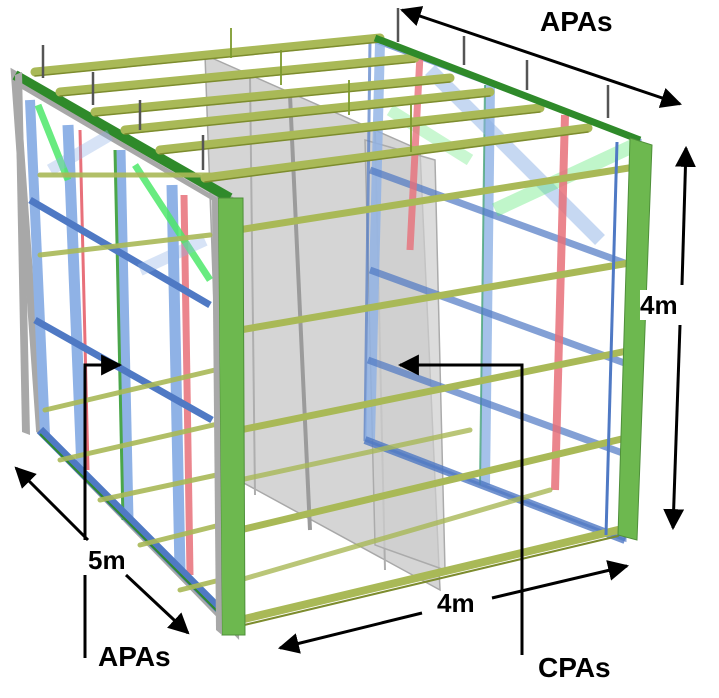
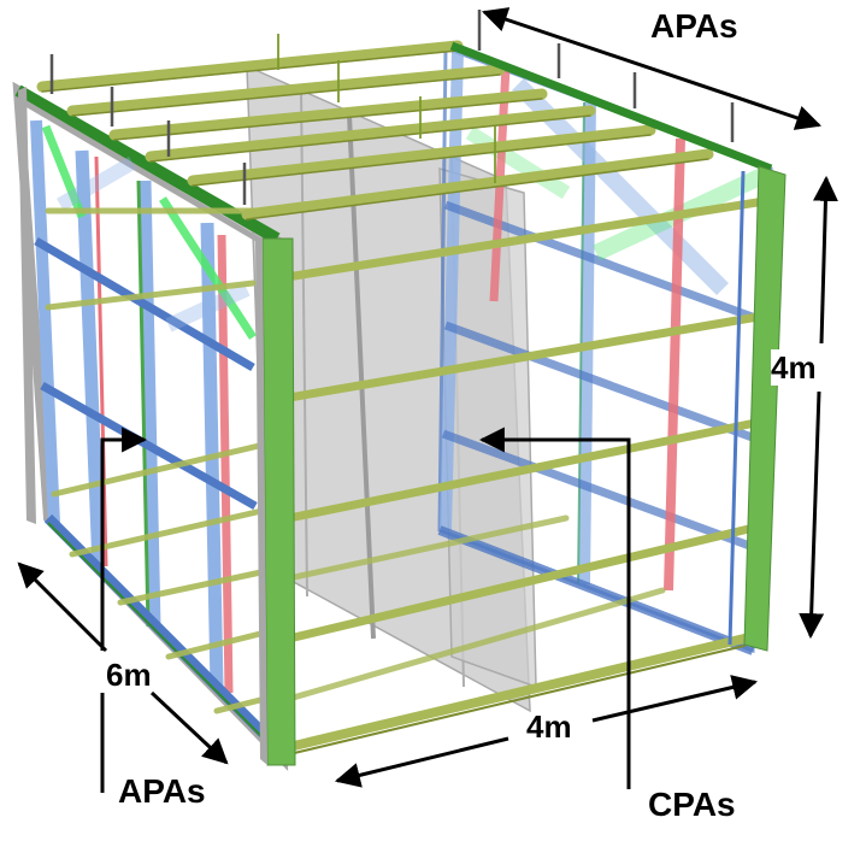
  APAs
  4m
- 5m
+ 6m
  APAs
  4m
  CPAs
